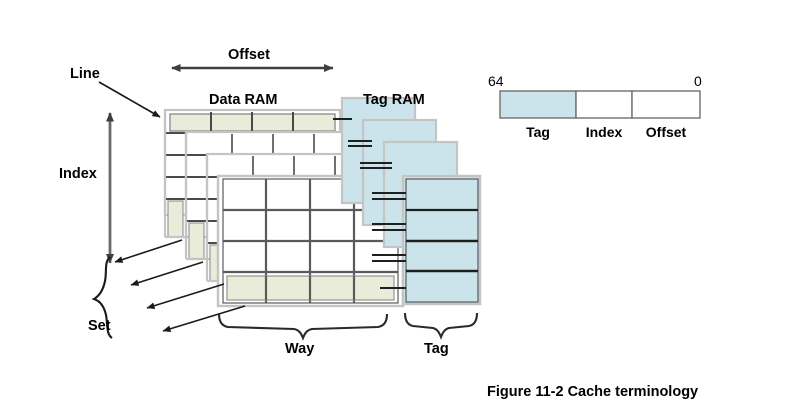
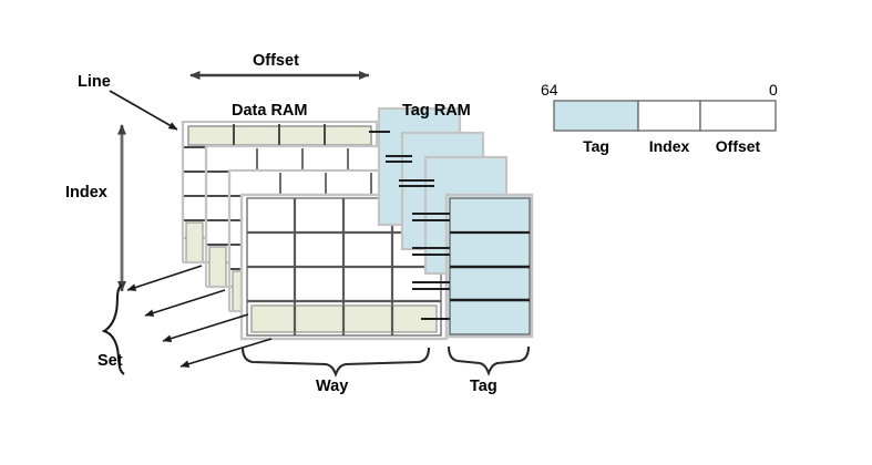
  Line
  Index
  Set
  Offset
  Data RAM
  Tag RAM
  Way
  Tag
  64
  0
  Tag
  Index
  Offset
- Figure 11-2 Cache terminology
